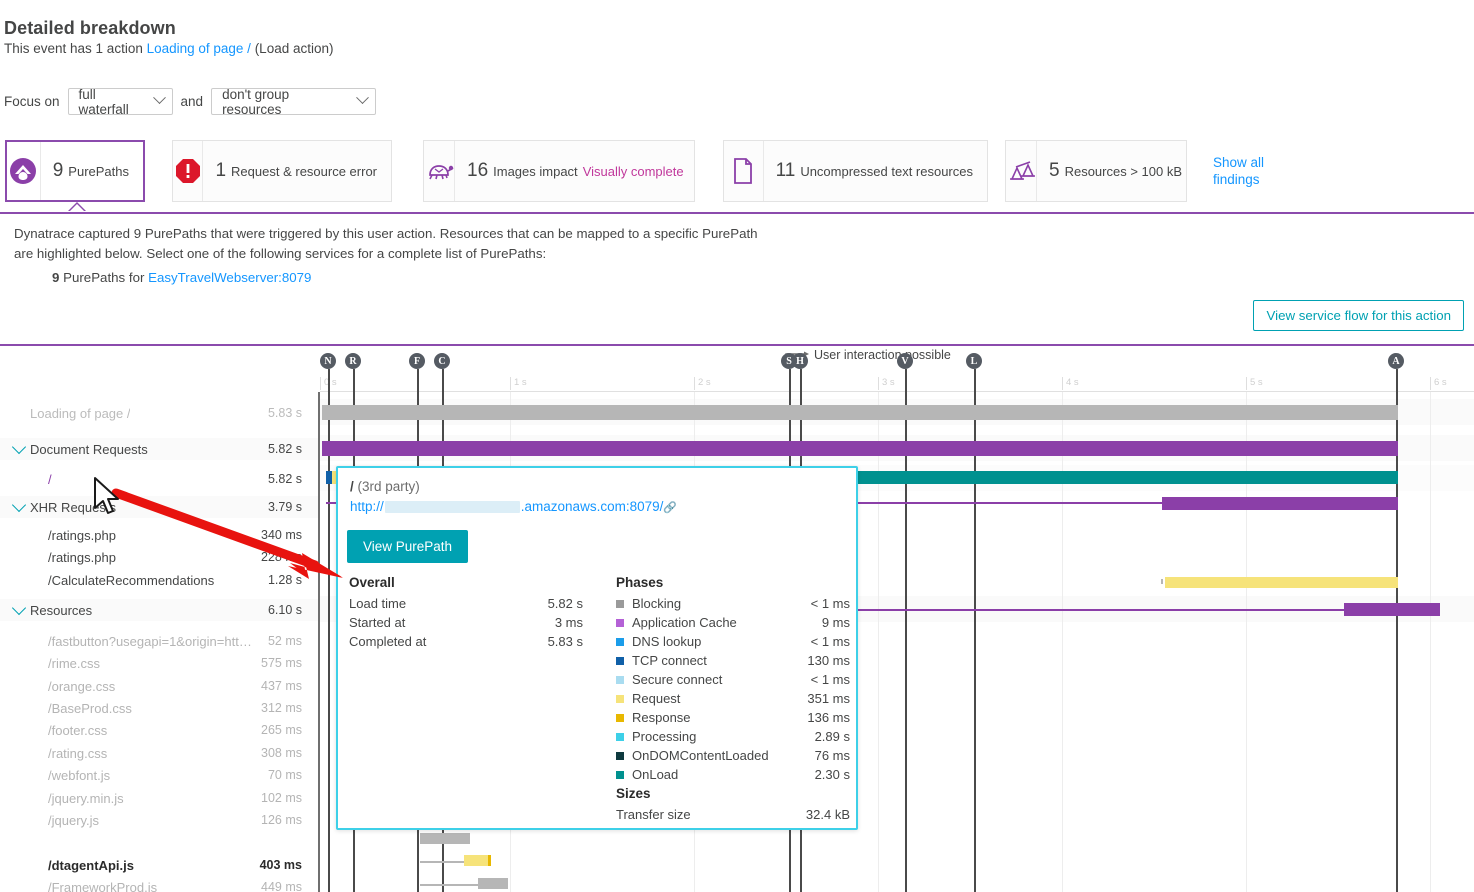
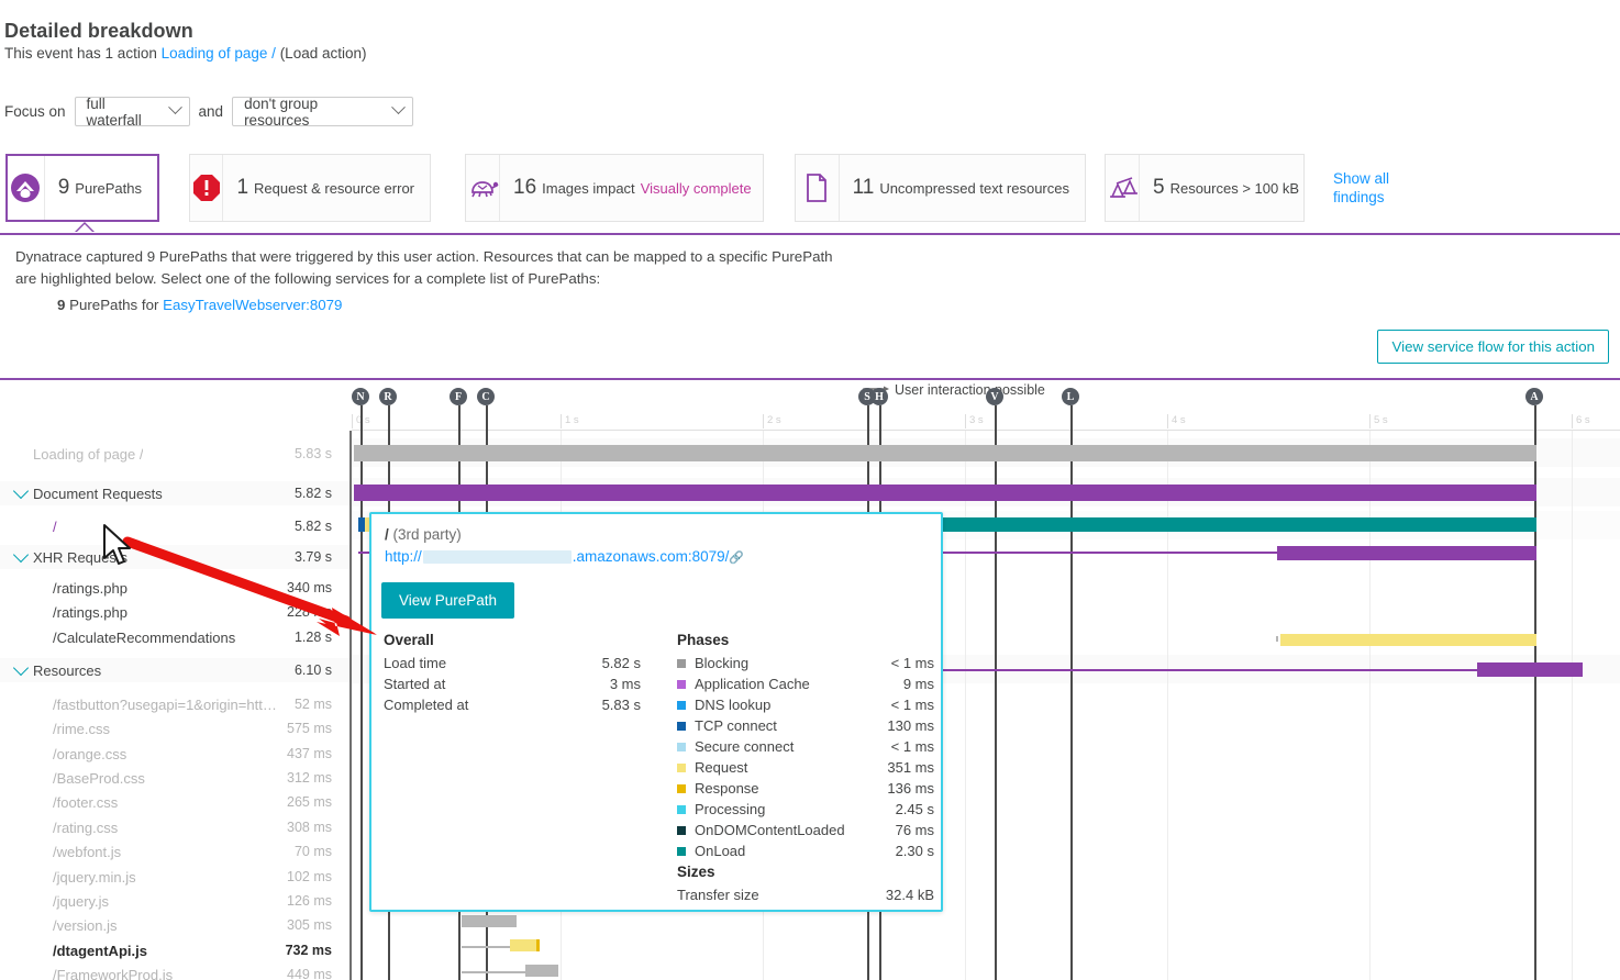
  Detailed breakdown
  This event has 1 action Loading of page / (Load action)
  Focus on
  full waterfall
  and
  don't group resources
  9
  PurePaths
  1
  Request & resource error
  16
  Images impact
  Visually complete
  11
  Uncompressed text resources
  5
  Resources > 100 kB
  Show all findings
  Dynatrace captured 9 PurePaths that were triggered by this user action. Resources that can be mapped to a specific PurePath are highlighted below. Select one of the following services for a complete list of PurePaths:
  9 PurePaths for EasyTravelWebserver:8079
  View service flow for this action
  Loading of page /
  5.83 s
  Document Requests
  5.82 s
  /
  5.82 s
  XHR Requss
  3.79 s
  /ratings.php
  340 ms
  /ratings.php
  /CalculateRecommendations
  1.28 s
  Resources
  6.10 s
  /fastbutton?usegapi=1&origin=http%
  52 ms
  /rime.css
  575 ms
  /orange.css
  437 ms
  /BaseProd.css
  312 ms
  /footer.css
  265 ms
  /rating.css
  308 ms
  /webfont.js
  70 ms
  /jquery.min.js
  102 ms
  /jquery.js
  126 ms
+ /version.js
+ 305 ms
  /dtagentApi.js
- 403 ms
+ 732 ms
  /FrameworkProd.js
  449 ms
  0 s
  1 s
  2 s
  3 s
  4 s
  5 s
  6 s
  User interactioossible
  N
  R
  F
  C
  S
  H
  V
  L
  A
  / (3rd party)
  http:// .amazonaws.com:8079/🔗
  View PurePath
  Overall
  Load time
  5.82 s
  Started at
  3 ms
  Completed at
  5.83 s
  Phases
  Blocking
  < 1 ms
  Application Cache
  9 ms
  DNS lookup
  < 1 ms
  TCP connect
  130 ms
  Secure connect
  < 1 ms
  Request
  351 ms
  Response
  136 ms
  Processing
- 2.89 s
+ 2.45 s
  OnDOMContentLoaded
  76 ms
  OnLoad
  2.30 s
  Sizes
  Transfer size
  32.4 kB
